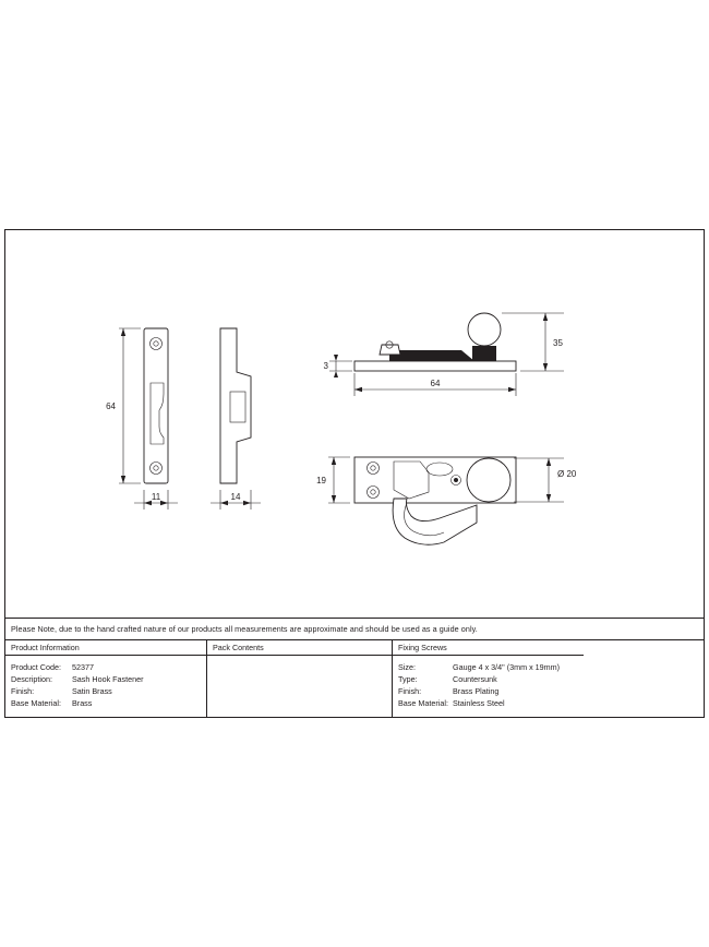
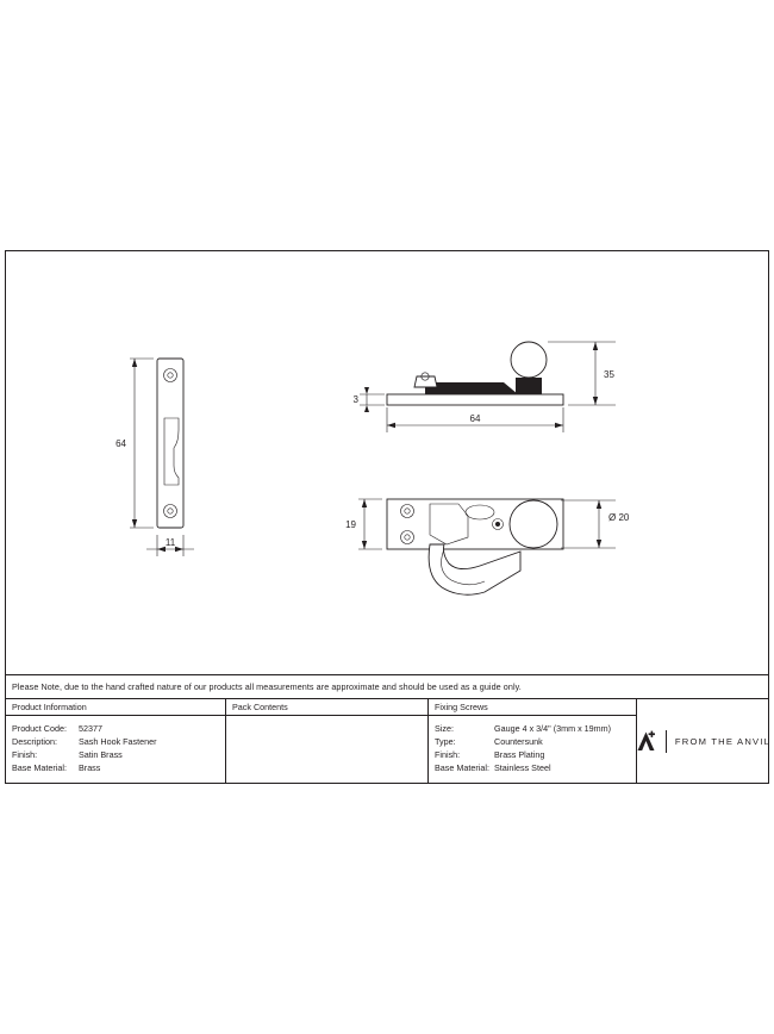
  64
  11
- 14
  35
  3
  64
  19
  Ø 20
  Please Note, due to the hand crafted nature of our products all measurements are approximate and should be used as a guide only.
  Product Information
  Product Code:
  52377
  Description:
  Sash Hook Fastener
  Finish:
  Satin Brass
  Base Material:
  Brass
  Pack Contents
  Fixing Screws
  Size:
  Gauge 4 x 3/4" (3mm x 19mm)
  Type:
  Countersunk
  Finish:
  Brass Plating
  Base Material:
  Stainless Steel
+ FROM THE ANVIL
